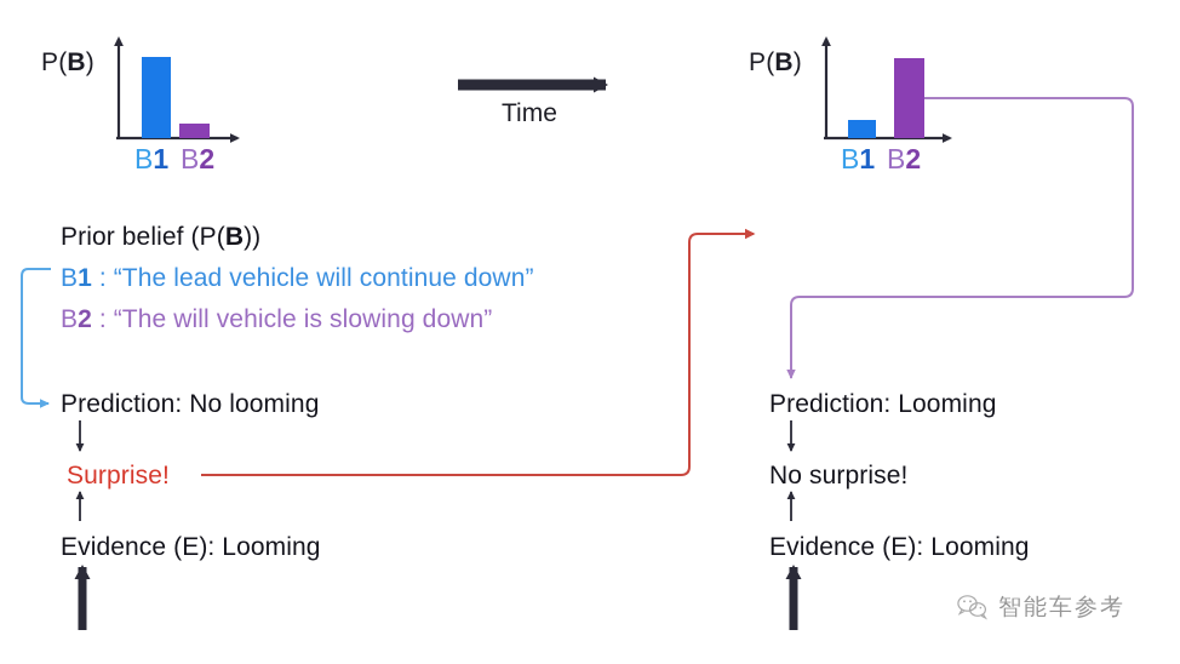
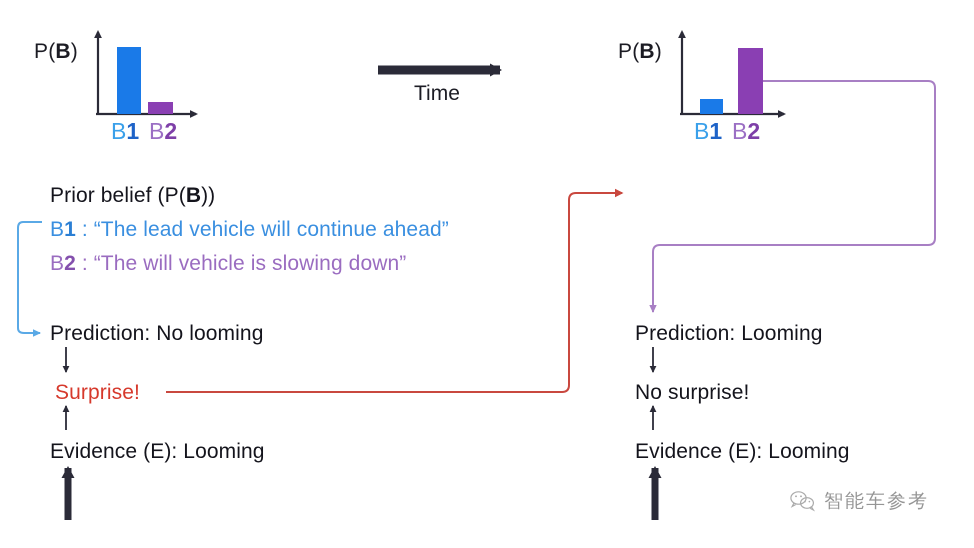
  P(B)
  B1
  B2
  P(B)
  B1
  B2
  Time
  Prior belief (P(B))
- B1 : “The lead vehicle will continue down”
+ B1 : “The lead vehicle will continue ahead”
  B2 : “The will vehicle is slowing down”
  Prediction: No looming
  Surprise!
  Evidence (E): Looming
  Prediction: Looming
  No surprise!
  Evidence (E): Looming
  智能车参考
